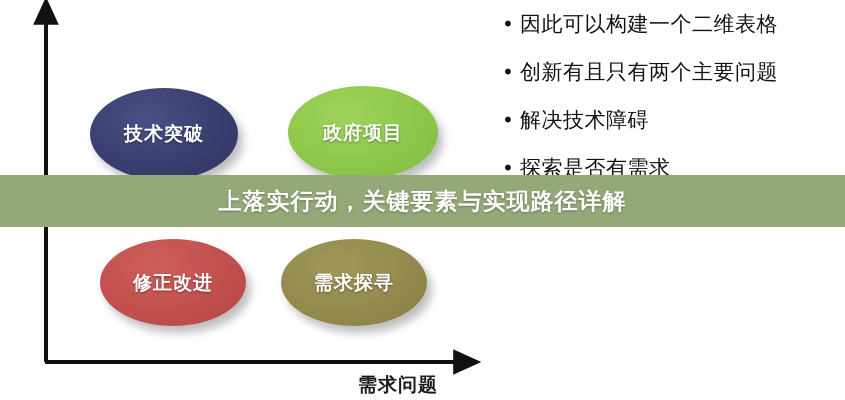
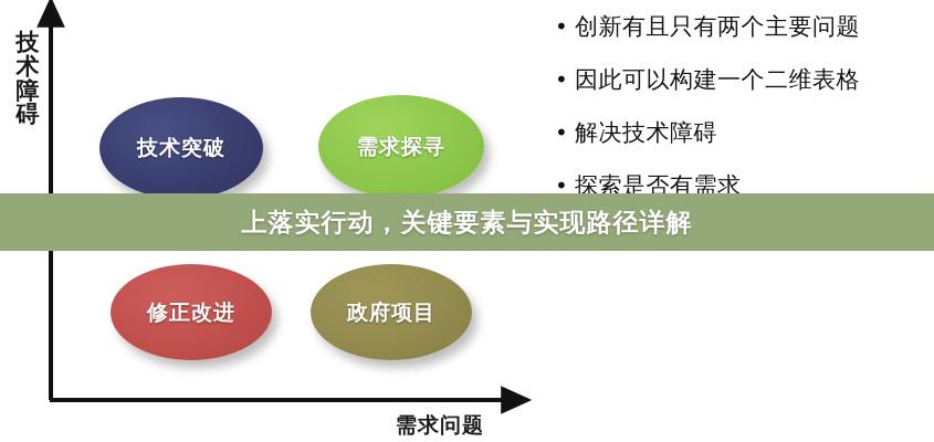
+ 技
+ 术
+ 障
+ 碍
  需求问题
  技术突破
- 政府项目
+ 需求探寻
  修正改进
- 需求探寻
+ 政府项目
  •
- 因此可以构建一个二维表格
+ 创新有且只有两个主要问题
  •
- 创新有且只有两个主要问题
+ 因此可以构建一个二维表格
  •
  解决技术障碍
  •
  探索是否有需求
  上落实行动，关键要素与实现路径详解
